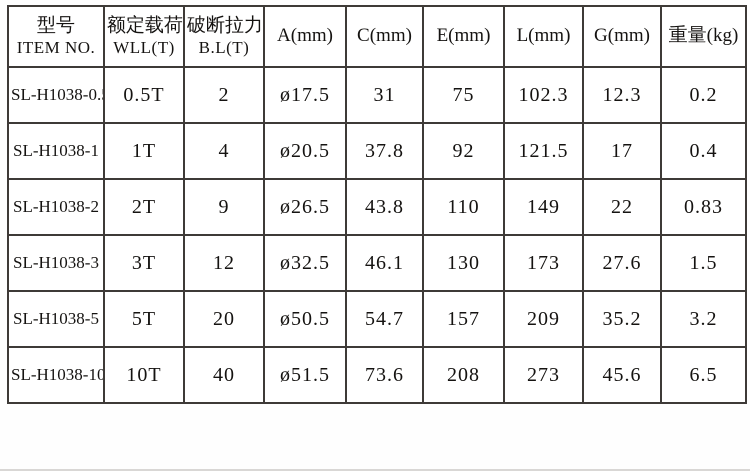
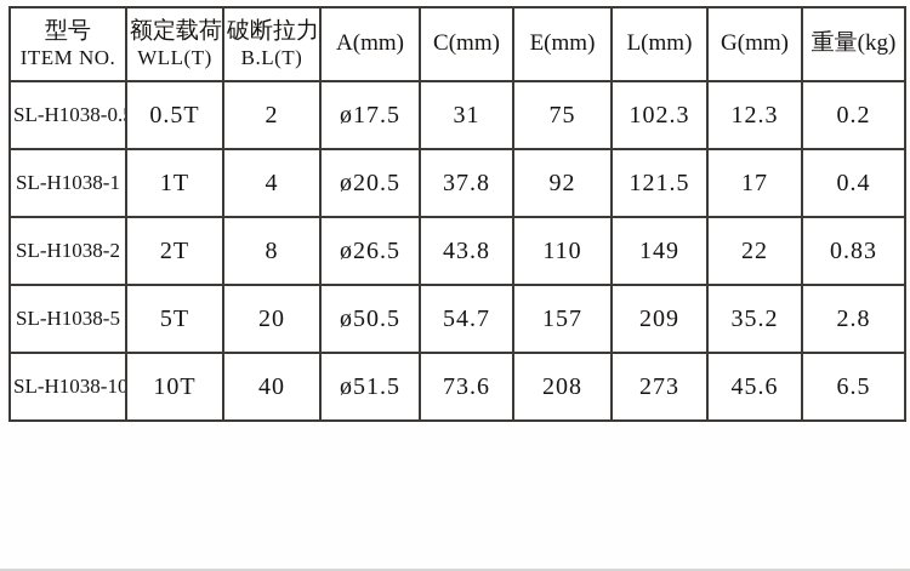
  型号ITEM NO.	额定载荷WLL(T)	破断拉力B.L(T)	A(mm)	C(mm)	E(mm)	L(mm)	G(mm)	重量(kg)
  SL-H1038-0.	0.5T	2	ø17.5	31	75	102.3	12.3	0.2
  SL-H1038-1	1T	4	ø20.5	37.8	92	121.5	17	0.4
- SL-H1038-2	2T	9	ø26.5	43.8	110	149	22	0.83
+ SL-H1038-2	2T	8	ø26.5	43.8	110	149	22	0.83
- SL-H1038-3	3T	12	ø32.5	46.1	130	173	27.6	1.5
- SL-H1038-5	5T	20	ø50.5	54.7	157	209	35.2	3.2
+ SL-H1038-5	5T	20	ø50.5	54.7	157	209	35.2	2.8
  SL-H1038-10	10T	40	ø51.5	73.6	208	273	45.6	6.5
